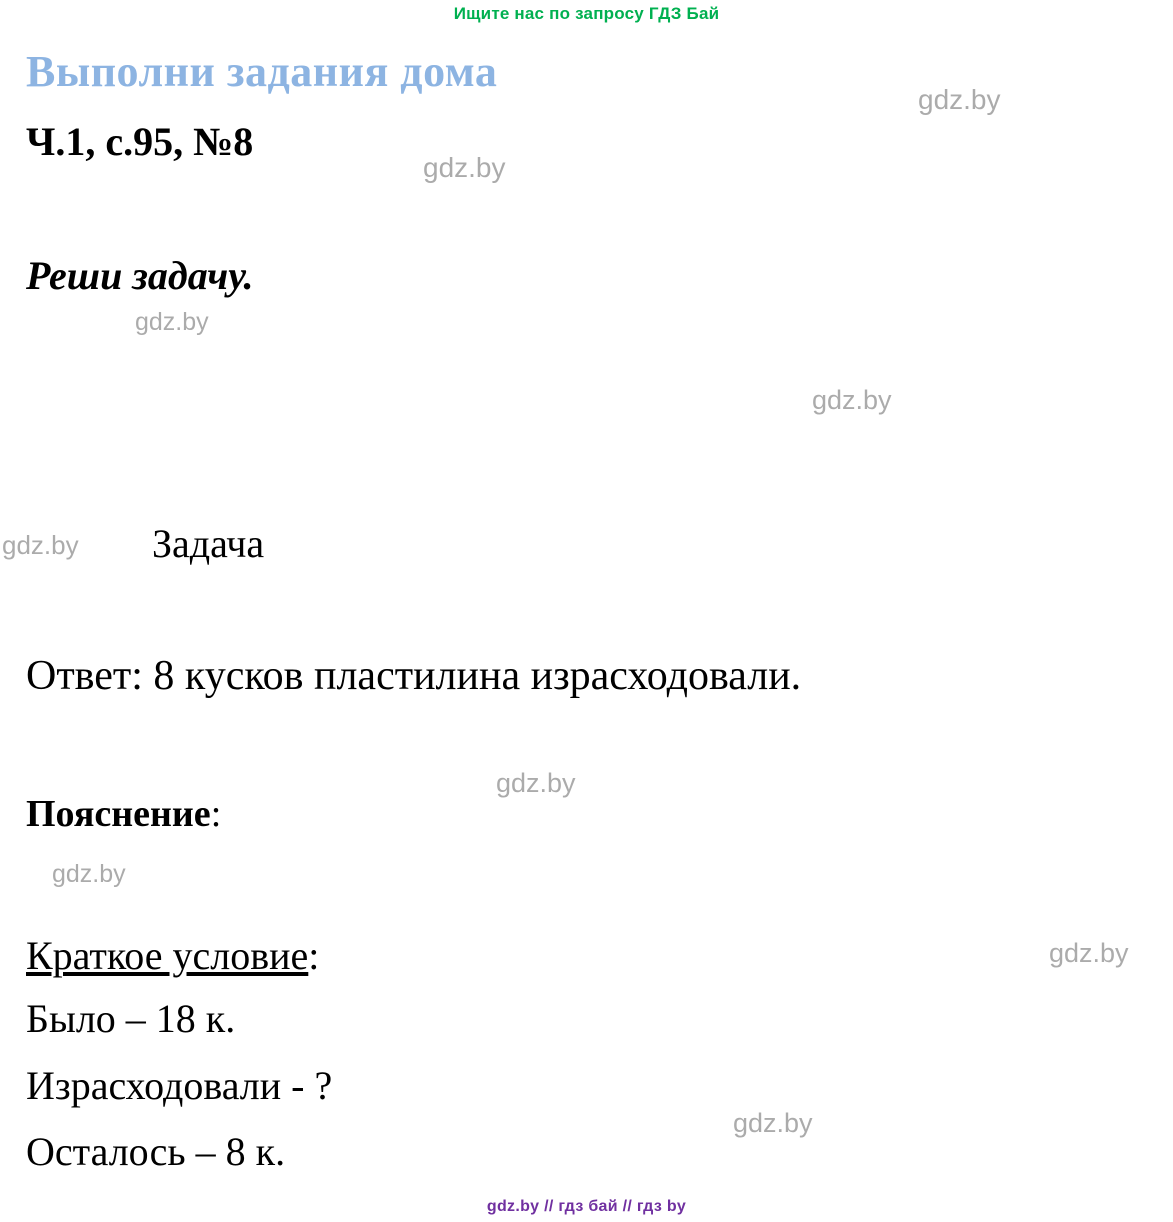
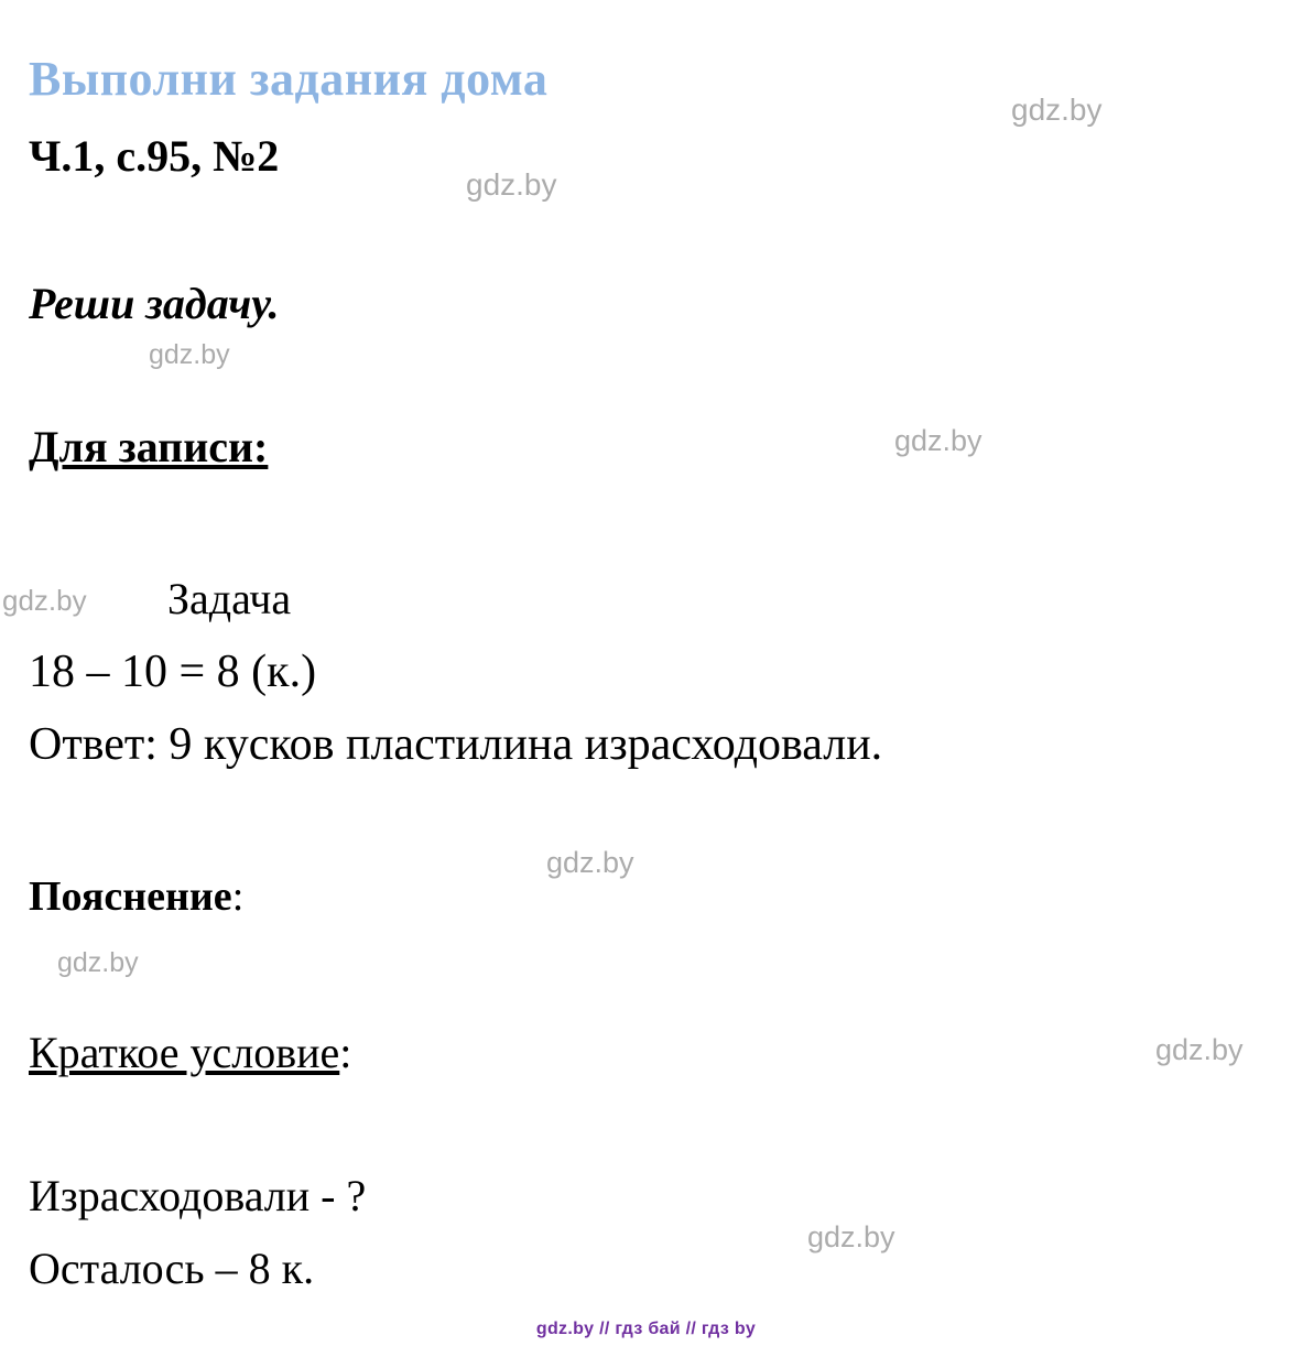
- Ищите нас по запросу ГДЗ Бай
  Выполни задания дома
- Ч.1, с.95, №8
+ Ч.1, с.95, №2
  Реши задачу.
+ Для записи:
  Задача
+ 18 – 10 = 8 (к.)
- Ответ: 8 кусков пластилина израсходовали.
+ Ответ: 9 кусков пластилина израсходовали.
  Пояснение:
  Краткое условие:
- Было – 18 к.
  Израсходовали - ?
  Осталось – 8 к.
  gdz.by
  gdz.by
  gdz.by
  gdz.by
  gdz.by
  gdz.by
  gdz.by
  gdz.by
  gdz.by
  gdz.by // гдз бай // гдз by
